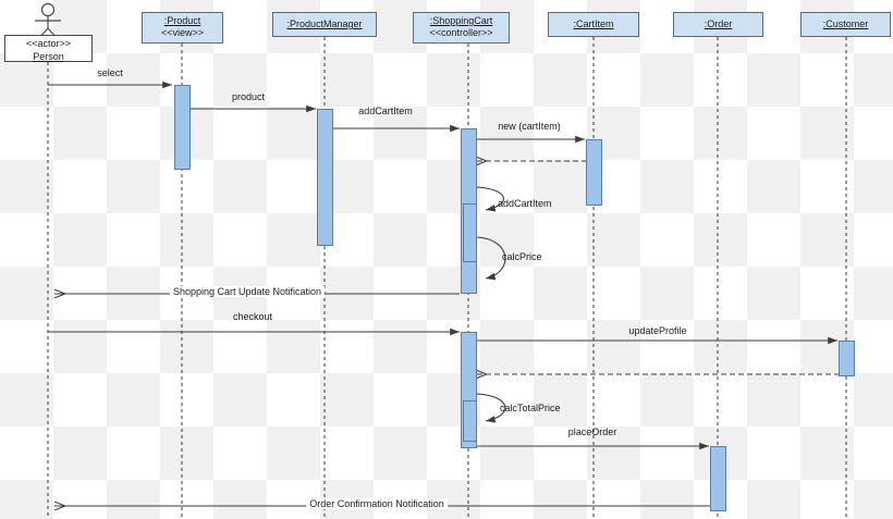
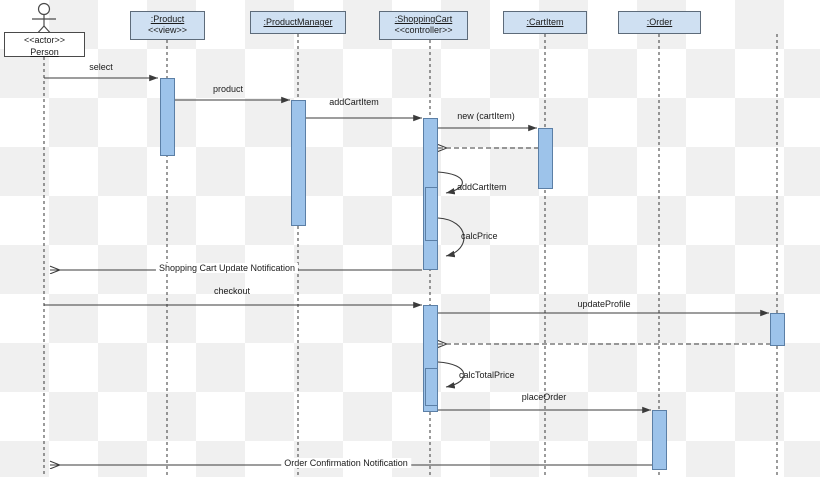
  <<actor>>
  Person
  :Product
  <<view>>
  :ProductManager
  :ShoppingCart
  <<controller>>
  :CartItem
  :Order
- :Customer
  select
  product
  addCartItem
  new (cartItem)
  addCartItem
  calcPrice
  Shopping Cart Update Notification
  checkout
  updateProfile
  calcTotalPrice
  placeOrder
  Order Confirmation Notification
